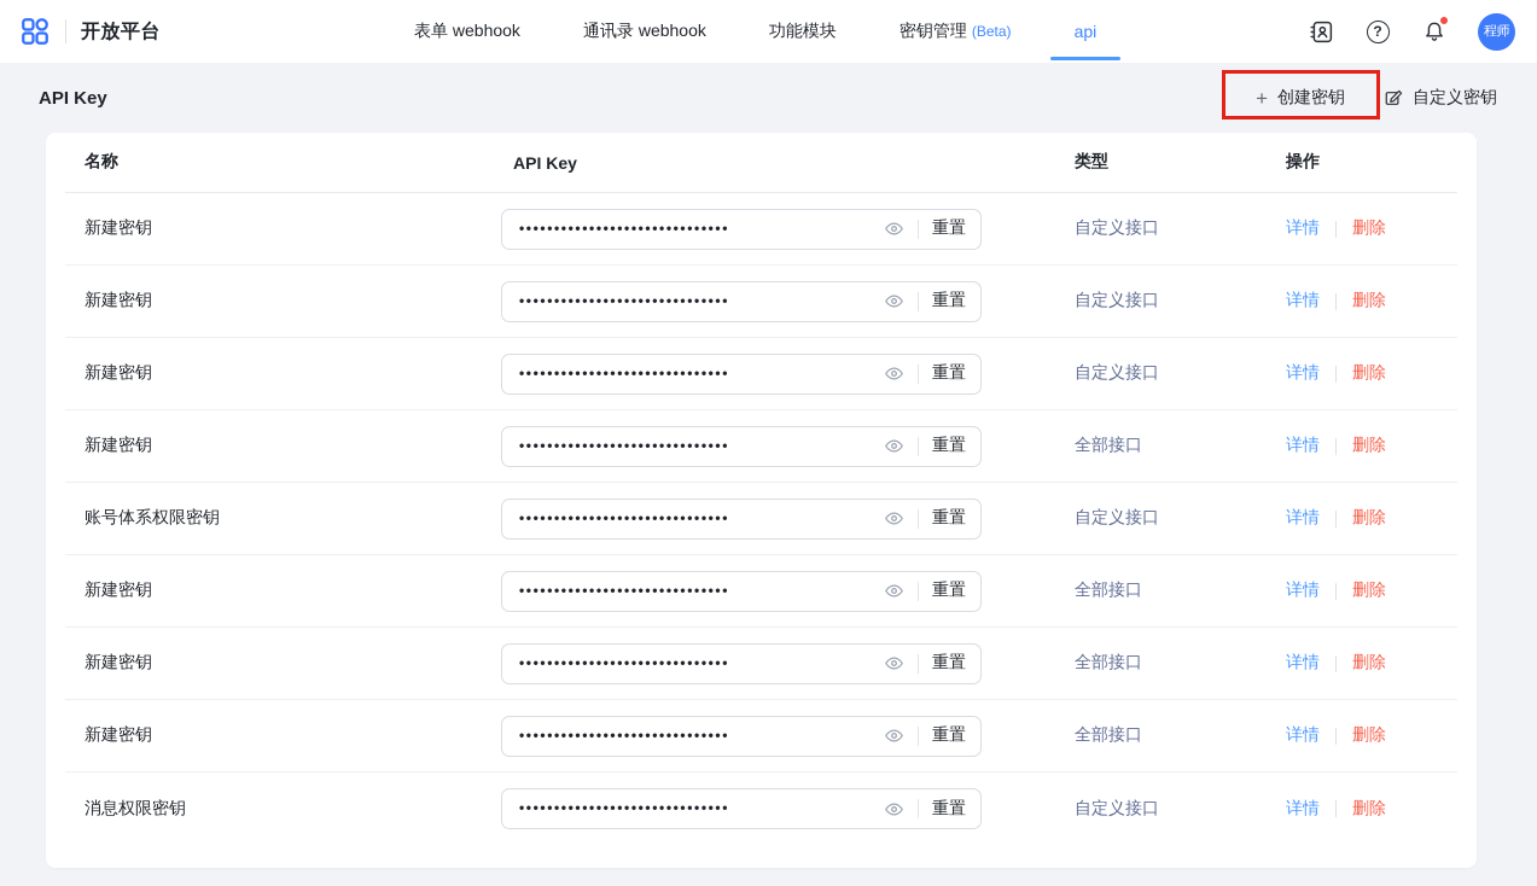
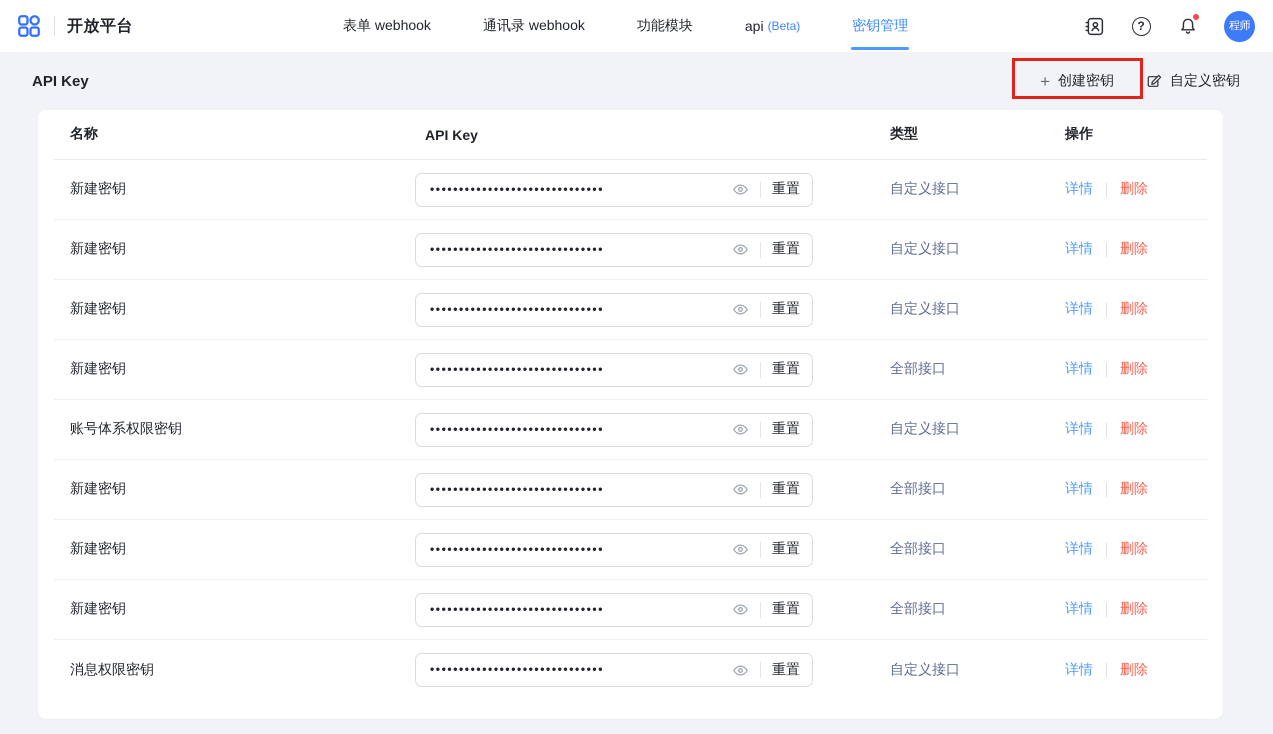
  开放平台
  表单 webhook
  通讯录 webhook
  功能模块
- 密钥管理
+ api
  (Beta)
- api
+ 密钥管理
  ?
  程师
  API Key
  +
  创建密钥
  自定义密钥
  名称
  API Key
  类型
  操作
  新建密钥
  ••••••••••••••••••••••••••••••
  重置
  自定义接口
  详情
  删除
  新建密钥
  ••••••••••••••••••••••••••••••
  重置
  自定义接口
  详情
  删除
  新建密钥
  ••••••••••••••••••••••••••••••
  重置
  自定义接口
  详情
  删除
  新建密钥
  ••••••••••••••••••••••••••••••
  重置
  全部接口
  详情
  删除
  账号体系权限密钥
  ••••••••••••••••••••••••••••••
  重置
  自定义接口
  详情
  删除
  新建密钥
  ••••••••••••••••••••••••••••••
  重置
  全部接口
  详情
  删除
  新建密钥
  ••••••••••••••••••••••••••••••
  重置
  全部接口
  详情
  删除
  新建密钥
  ••••••••••••••••••••••••••••••
  重置
  全部接口
  详情
  删除
  消息权限密钥
  ••••••••••••••••••••••••••••••
  重置
  自定义接口
  详情
  删除
